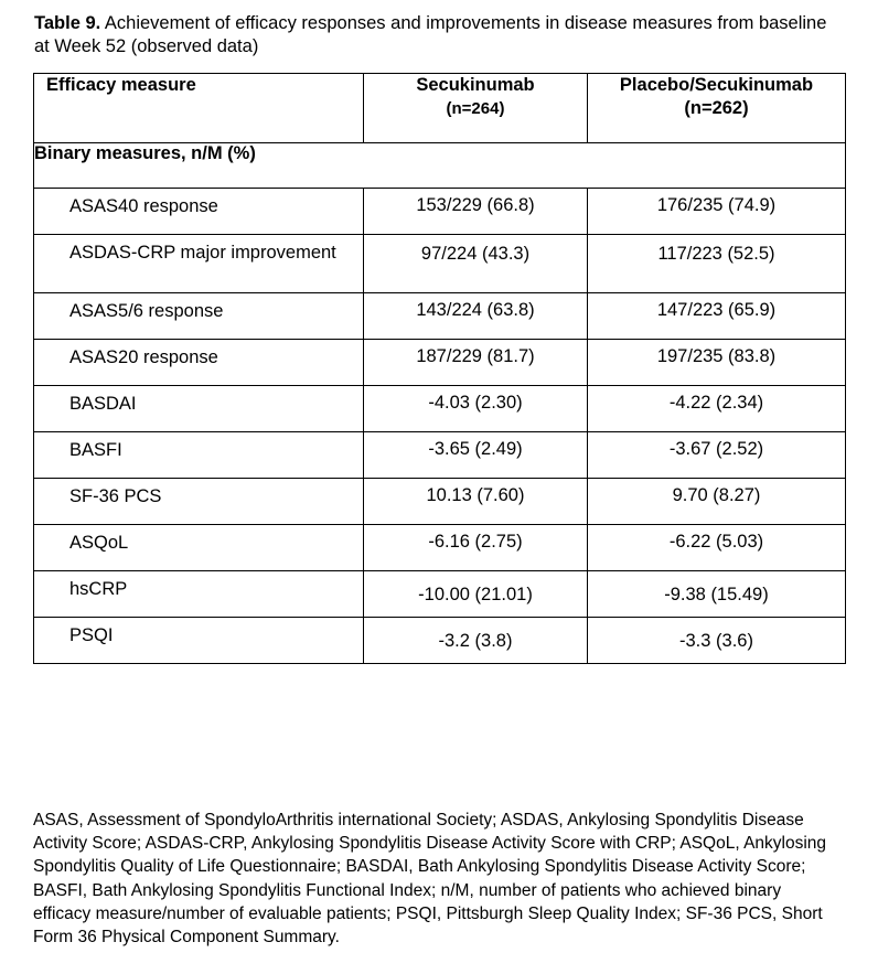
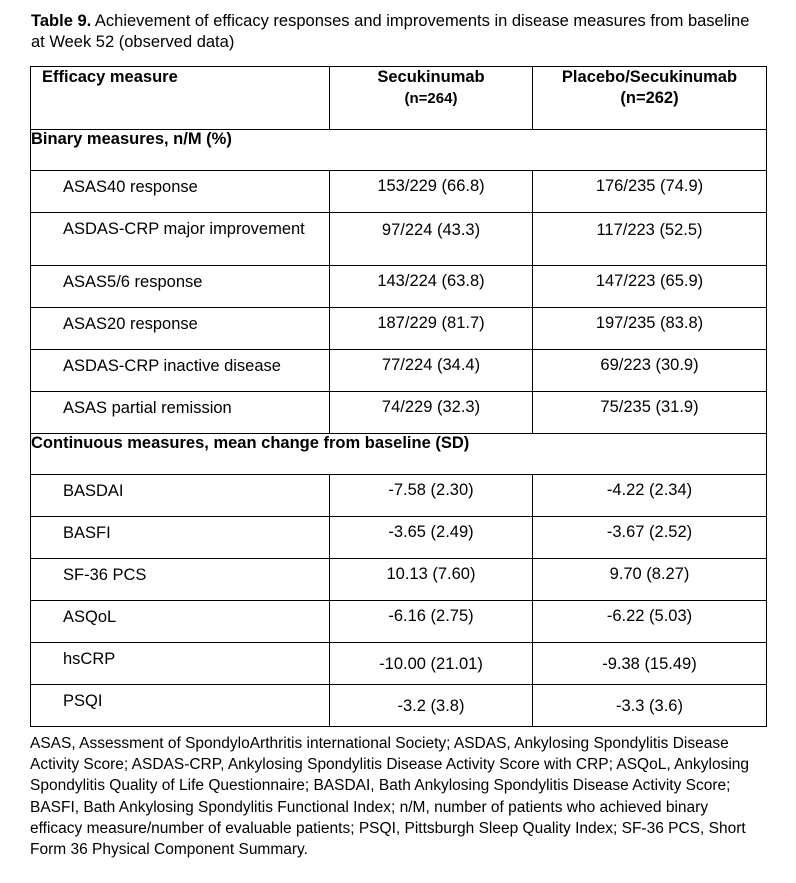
  Table 9. Achievement of efficacy responses and improvements in disease measures from baseline at Week 52 (observed data)
  Efficacy measure	Secukinumab (n=264)	Placebo/Secukinumab (n=262)
  Binary measures, n/M (%)
  ASAS40 response	153/229 (66.8)	176/235 (74.9)
  ASDAS-CRP major improvement	97/224 (43.3)	117/223 (52.5)
  ASAS5/6 response	143/224 (63.8)	147/223 (65.9)
  ASAS20 response	187/229 (81.7)	197/235 (83.8)
+ ASDAS-CRP inactive disease	77/224 (34.4)	69/223 (30.9)
+ ASAS partial remission	74/229 (32.3)	75/235 (31.9)
+ Continuous measures, mean change from baseline (SD)
- BASDAI	-4.03 (2.30)	-4.22 (2.34)
+ BASDAI	-7.58 (2.30)	-4.22 (2.34)
  BASFI	-3.65 (2.49)	-3.67 (2.52)
  SF-36 PCS	10.13 (7.60)	9.70 (8.27)
  ASQoL	-6.16 (2.75)	-6.22 (5.03)
  hsCRP	-10.00 (21.01)	-9.38 (15.49)
  PSQI	-3.2 (3.8)	-3.3 (3.6)
  ASAS, Assessment of SpondyloArthritis international Society; ASDAS, Ankylosing Spondylitis Disease Activity Score; ASDAS-CRP, Ankylosing Spondylitis Disease Activity Score with CRP; ASQoL, Ankylosing Spondylitis Quality of Life Questionnaire; BASDAI, Bath Ankylosing Spondylitis Disease Activity Score; BASFI, Bath Ankylosing Spondylitis Functional Index; n/M, number of patients who achieved binary efficacy measure/number of evaluable patients; PSQI, Pittsburgh Sleep Quality Index; SF-36 PCS, Short Form 36 Physical Component Summary.
